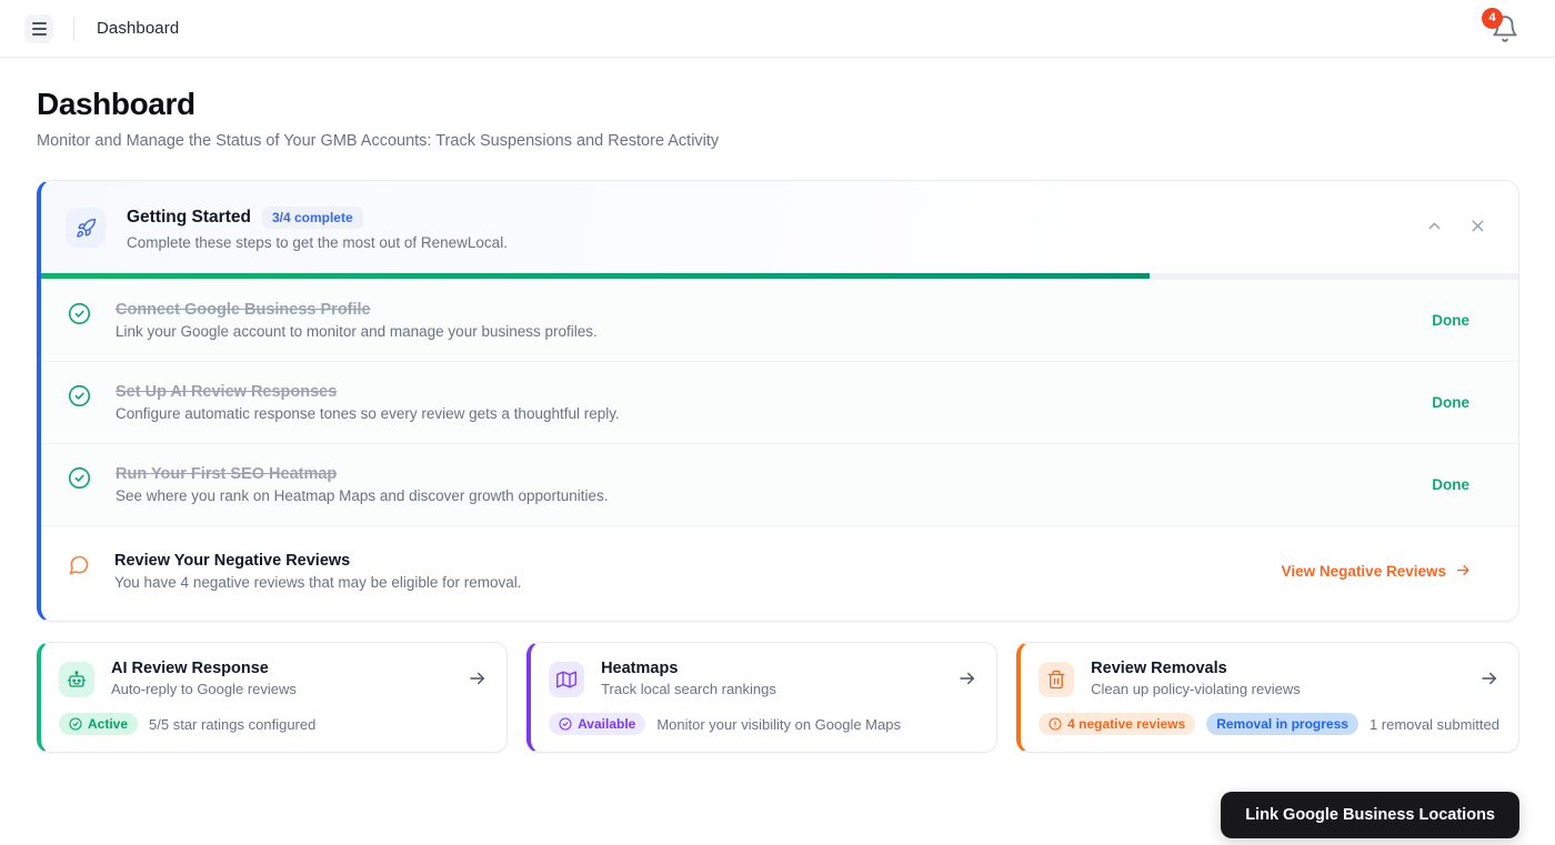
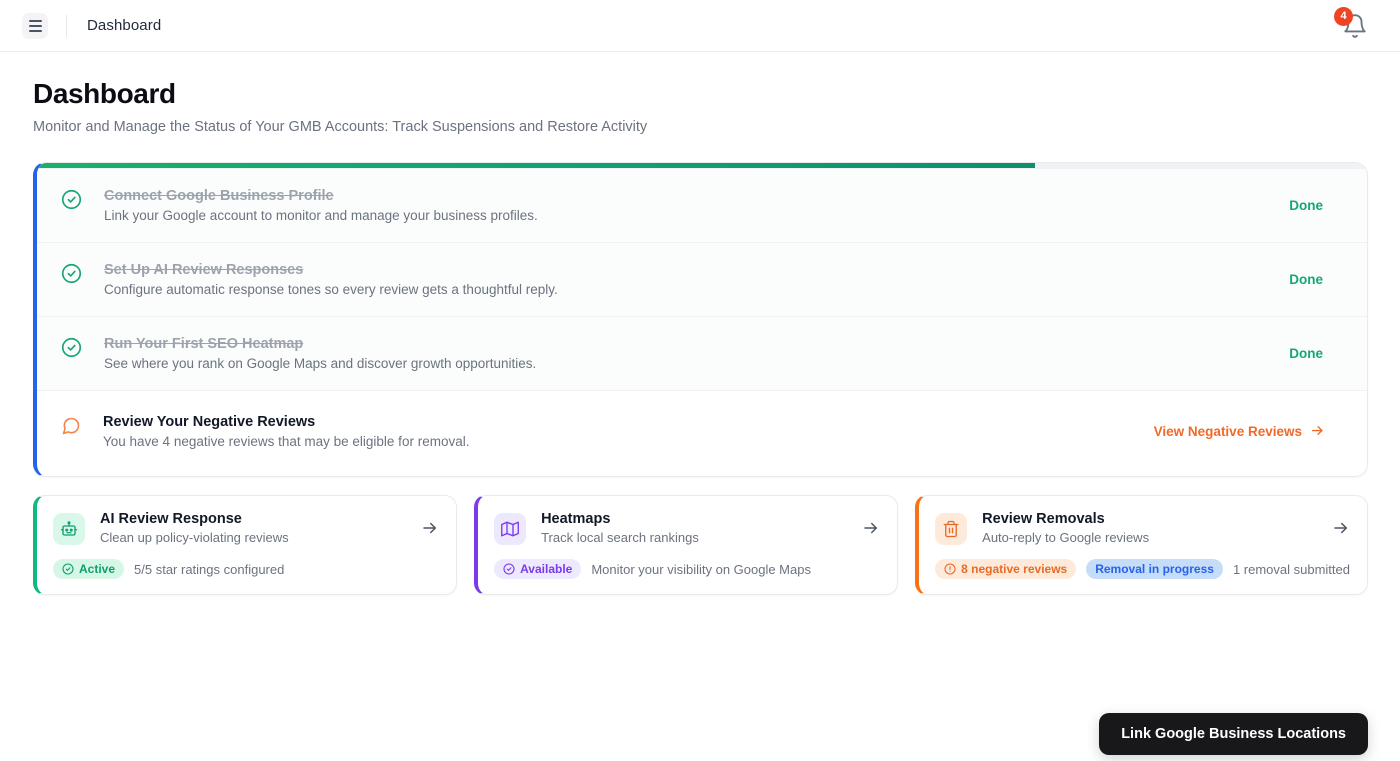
  Dashboard
  4
  Dashboard
  Monitor and Manage the Status of Your GMB Accounts: Track Suspensions and Restore Activity
- Getting Started
- 3/4 complete
- Complete these steps to get the most out of RenewLocal.
  Connect Google Business Profile
  Link your Google account to monitor and manage your business profiles.
  Done
  Set Up AI Review Responses
  Configure automatic response tones so every review gets a thoughtful reply.
  Done
  Run Your First SEO Heatmap
- See where you rank on Heatmap Maps and discover growth opportunities.
+ See where you rank on Google Maps and discover growth opportunities.
  Done
  Review Your Negative Reviews
  You have 4 negative reviews that may be eligible for removal.
  View Negative Reviews
  AI Review Response
- Auto-reply to Google reviews
+ Clean up policy-violating reviews
  Active
  5/5 star ratings configured
  Heatmaps
  Track local search rankings
  Available
  Monitor your visibility on Google Maps
  Review Removals
- Clean up policy-violating reviews
+ Auto-reply to Google reviews
- 4 negative reviews
+ 8 negative reviews
  Removal in progress
  1 removal submitted
  Link Google Business Locations
